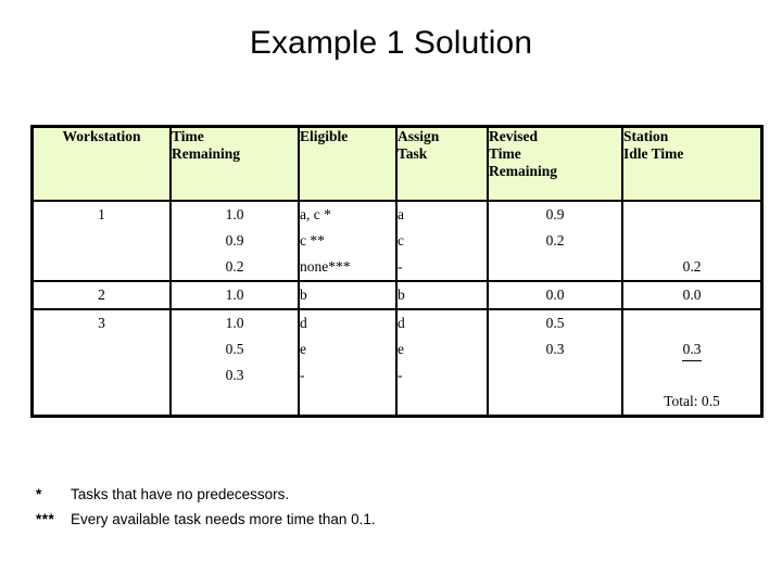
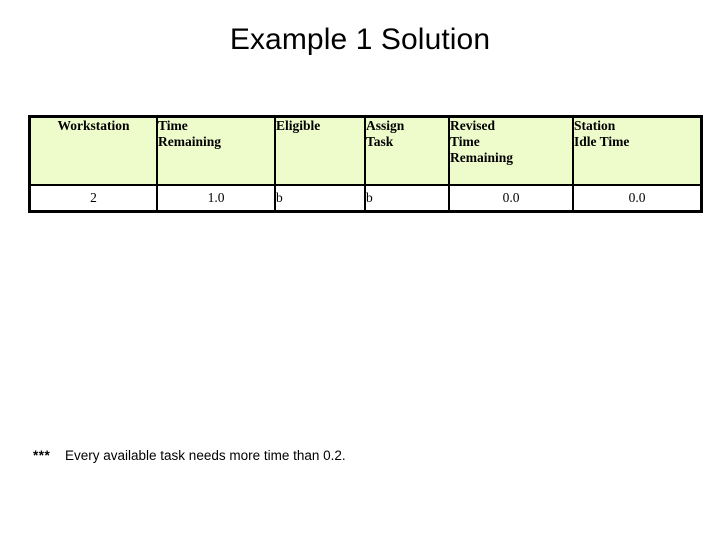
  Example 1 Solution
  Workstation	TimeRemaining	Eligible	AssignTask	RevisedTimeRemaining	StationIdle Time
- 1	1.00.90.2	a, c *c **none***	ac-	0.90.2	0.2
  2	1.0	b	b	0.0	0.0
- 3	1.00.50.3	de-	de-	0.50.3	0.3 Total: 0.5
- *
- Tasks that have no predecessors.
  ***
- Every available task needs more time than 0.1.
+ Every available task needs more time than 0.2.
